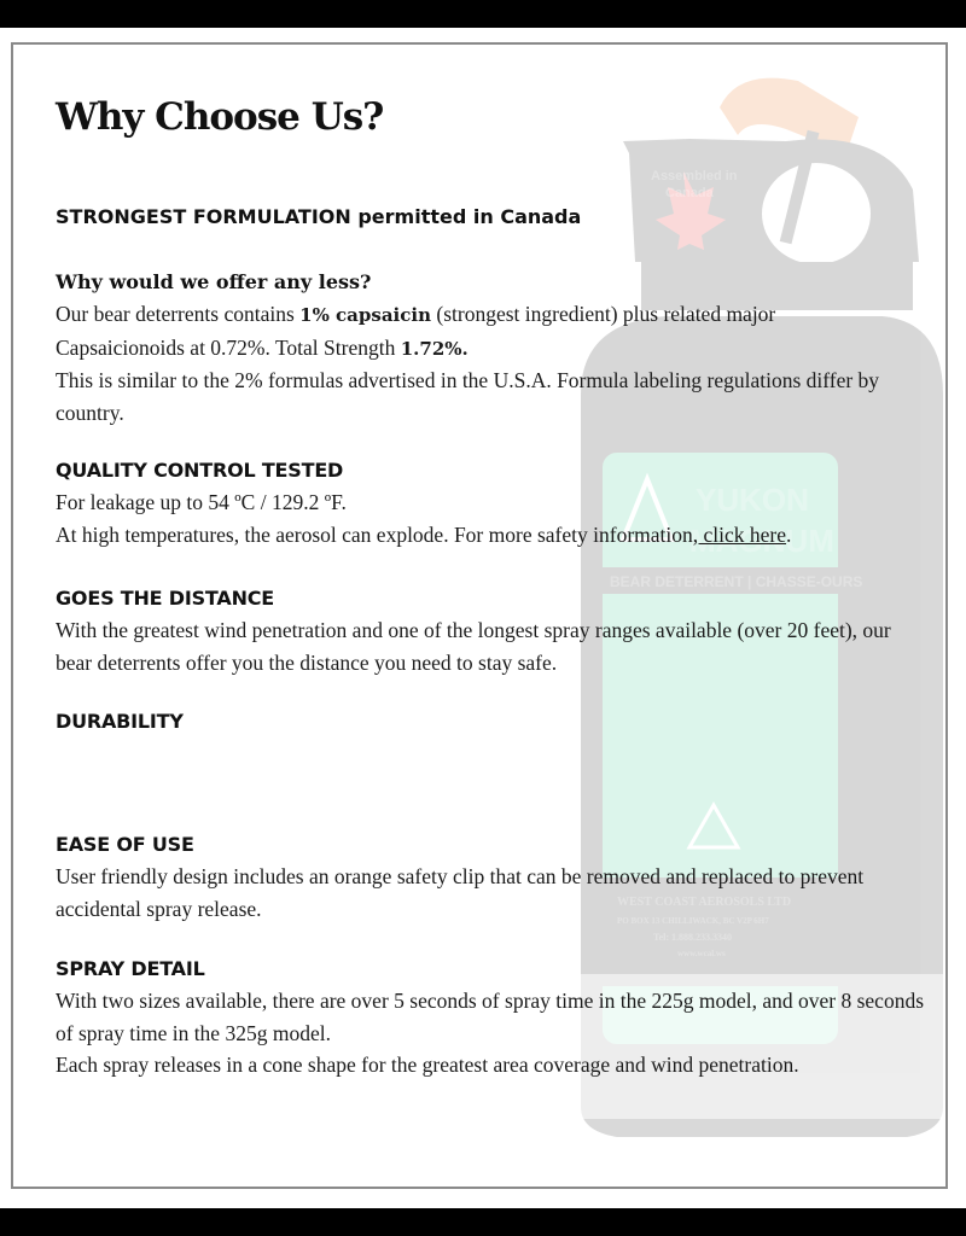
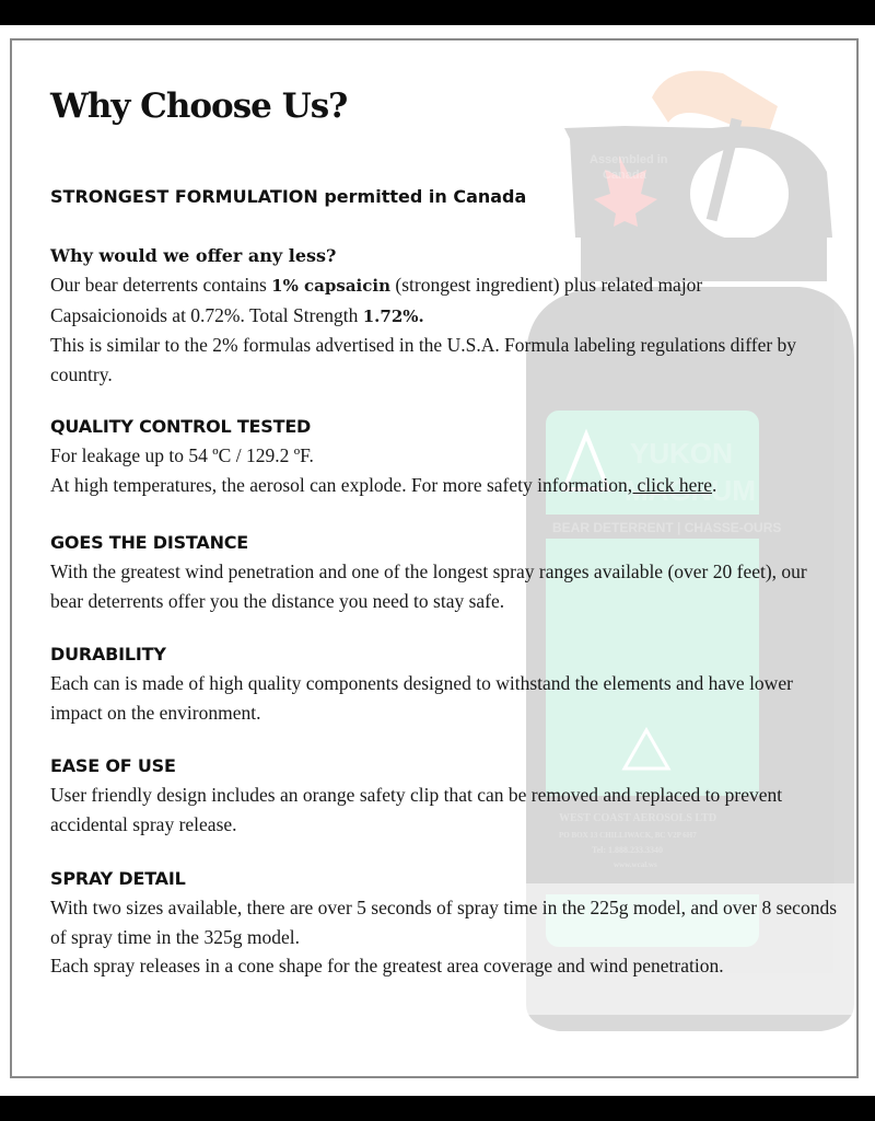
  Assembled in
  Canada
  MAGNUM
  Why Choose Us?
  STRONGEST FORMULATION permitted in Canada
  Why would we offer any less?
  Our bear deterrents contains 1% capsaicin (strongest ingredient) plus related major
  Capsaicionoids at 0.72%. Total Strength 1.72%.
  This is similar to the 2% formulas advertised in the U.S.A. Formula labeling regulations differ by country.
  QUALITY CONTROL TESTED
  For leakage up to 54 ºC / 129.2 ºF.
  At high temperatures, the aerosol can explode. For more safety information, click here.
  GOES THE DISTANCE
  With the greatest wind penetration and one of the longest spray ranges available (over 20 feet), our bear deterrents offer you the distance you need to stay safe.
  DURABILITY
+ Each can is made of high quality components designed to withstand the elements and have lower impact on the environment.
  EASE OF USE
  User friendly design includes an orange safety clip that can be removed and replaced to prevent accidental spray release.
  SPRAY DETAIL
  With two sizes available, there are over 5 seconds of spray time in the 225g model, and over 8 seconds of spray time in the 325g model.
  Each spray releases in a cone shape for the greatest area coverage and wind penetration.
